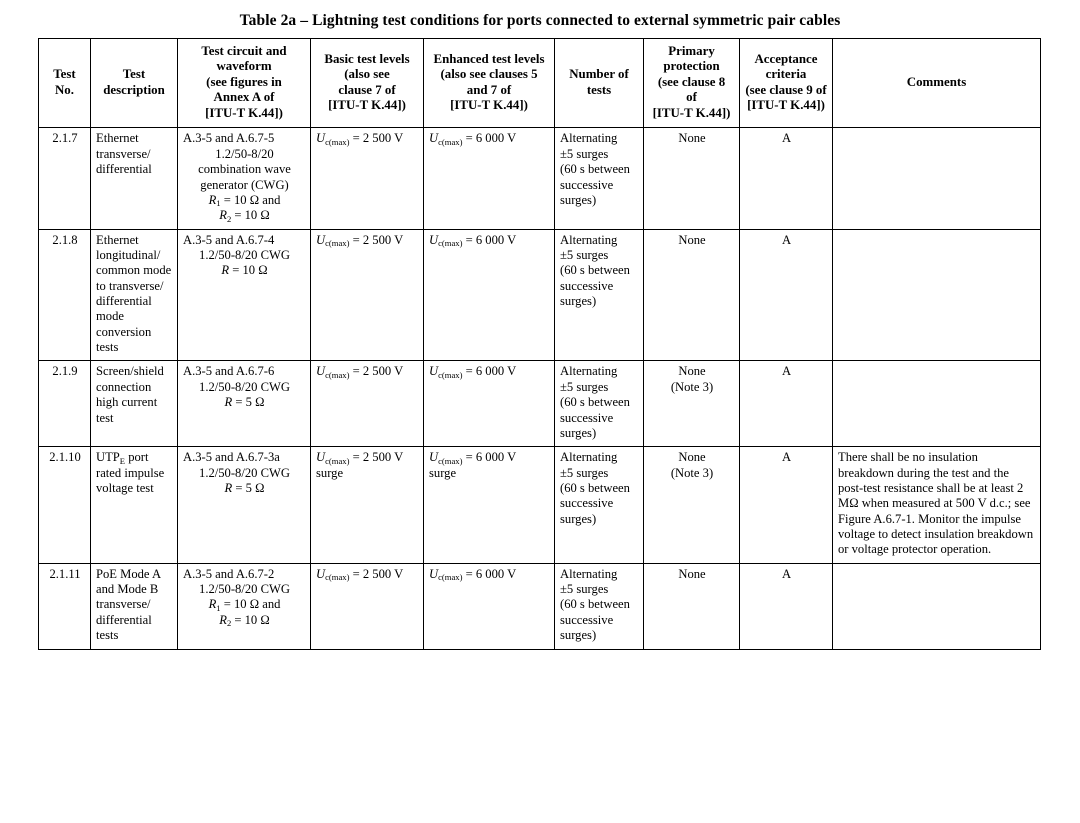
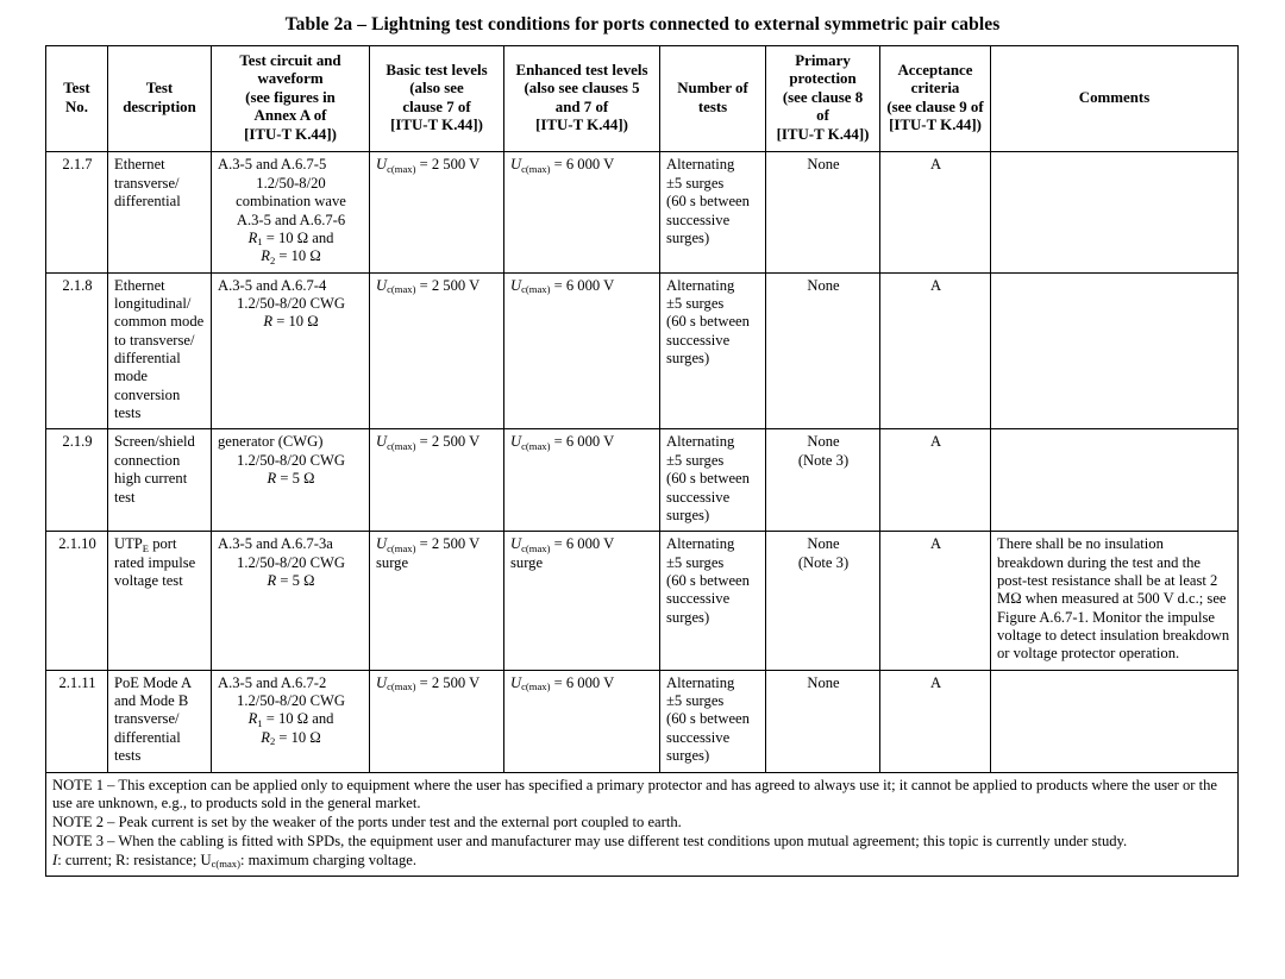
  Table 2a – Lightning test conditions for ports connected to external symmetric pair cables
  Test No.	Test description	Test circuit and waveform (see figures in Annex A of [ITU-T K.44])	Basic test levels (also see clause 7 of [ITU-T K.44])	Enhanced test levels (also see clauses 5 and 7 of [ITU-T K.44])	Number of tests	Primary protection (see clause 8 of [ITU-T K.44])	Acceptance criteria (see clause 9 of [ITU-T K.44])	Comments
- 2.1.7	Ethernet transverse/ differential	A.3-5 and A.6.7-5 1.2/50-8/20 combination wave generator (CWG) R1 = 10 Ω and R2 = 10 Ω	Uc(max) = 2 500 V	Uc(max) = 6 000 V	Alternating ±5 surges (60 s between successive surges)	None	A
+ 2.1.7	Ethernet transverse/ differential	A.3-5 and A.6.7-5 1.2/50-8/20 combination wave A.3-5 and A.6.7-6 R1 = 10 Ω and R2 = 10 Ω	Uc(max) = 2 500 V	Uc(max) = 6 000 V	Alternating ±5 surges (60 s between successive surges)	None	A
  2.1.8	Ethernet longitudinal/ common mode to transverse/ differential mode conversion tests	A.3-5 and A.6.7-4 1.2/50-8/20 CWG R = 10 Ω	Uc(max) = 2 500 V	Uc(max) = 6 000 V	Alternating ±5 surges (60 s between successive surges)	None	A
- 2.1.9	Screen/shield connection high current test	A.3-5 and A.6.7-6 1.2/50-8/20 CWG R = 5 Ω	Uc(max) = 2 500 V	Uc(max) = 6 000 V	Alternating ±5 surges (60 s between successive surges)	None (Note 3)	A
+ 2.1.9	Screen/shield connection high current test	generator (CWG) 1.2/50-8/20 CWG R = 5 Ω	Uc(max) = 2 500 V	Uc(max) = 6 000 V	Alternating ±5 surges (60 s between successive surges)	None (Note 3)	A
  2.1.10	UTPE port rated impulse voltage test	A.3-5 and A.6.7-3a 1.2/50-8/20 CWG R = 5 Ω	Uc(max) = 2 500 V surge	Uc(max) = 6 000 V surge	Alternating ±5 surges (60 s between successive surges)	None (Note 3)	A	There shall be no insulation breakdown during the test and the post-test resistance shall be at least 2 MΩ when measured at 500 V d.c.; see Figure A.6.7-1. Monitor the impulse voltage to detect insulation breakdown or voltage protector operation.
  2.1.11	PoE Mode A and Mode B transverse/ differential tests	A.3-5 and A.6.7-2 1.2/50-8/20 CWG R1 = 10 Ω and R2 = 10 Ω	Uc(max) = 2 500 V	Uc(max) = 6 000 V	Alternating ±5 surges (60 s between successive surges)	None	A
+ NOTE 1 – This exception can be applied only to equipment where the user has specified a primary protector and has agreed to always use it; it cannot be applied to products where the user or the use are unknown, e.g., to products sold in the general market. NOTE 2 – Peak current is set by the weaker of the ports under test and the external port coupled to earth. NOTE 3 – When the cabling is fitted with SPDs, the equipment user and manufacturer may use different test conditions upon mutual agreement; this topic is currently under study. I: current; R: resistance; Uc(max): maximum charging voltage.
